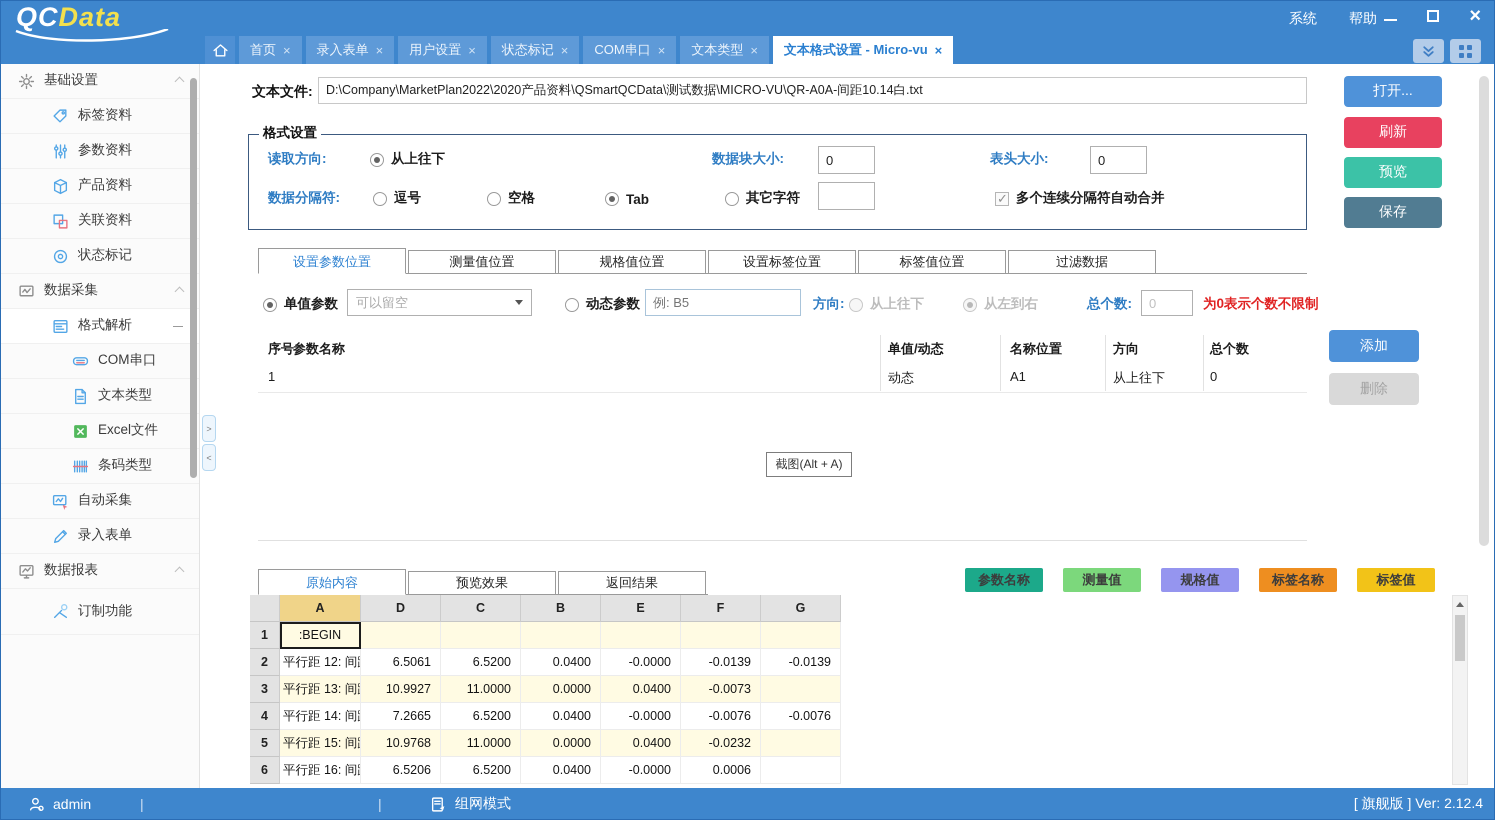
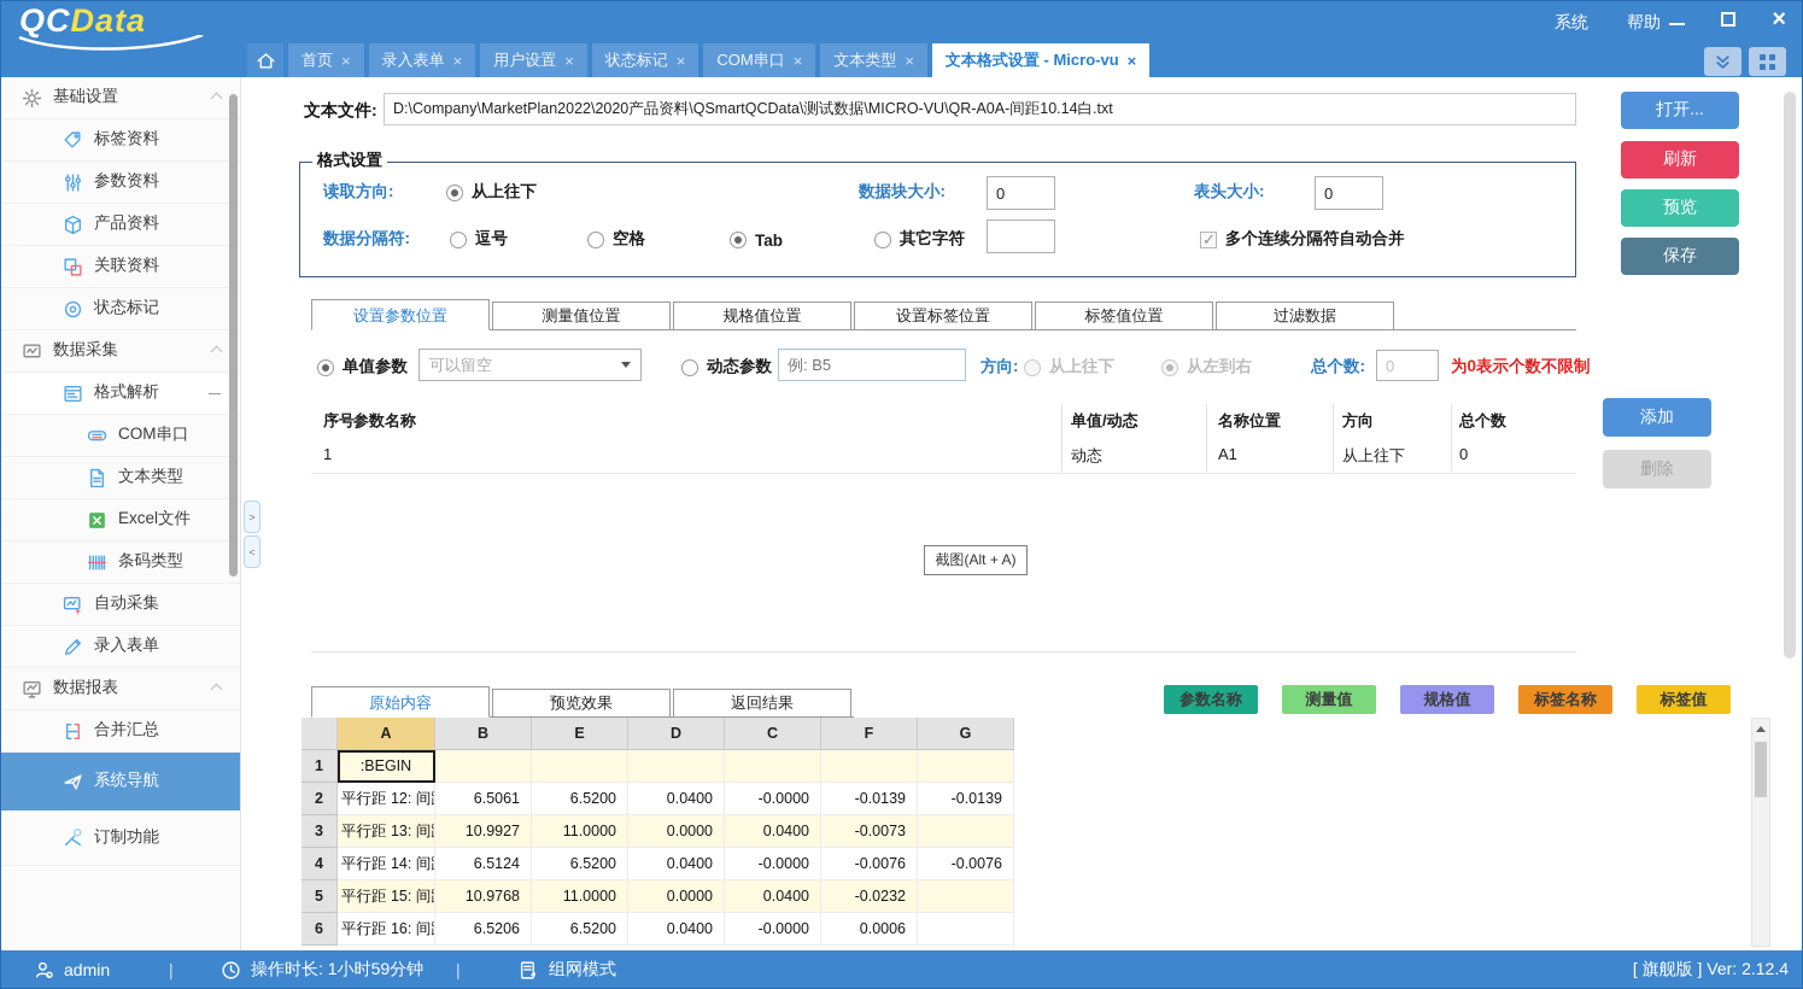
  QCData
  系统
  帮助
  ×
  首页
  录入表单
  用户设置
  状态标记
  COM串口
  文本类型
  文本格式设置 - Micro-vu
  基础设置
  标签资料
  参数资料
  产品资料
  关联资料
  状态标记
  数据采集
  格式解析
  COM串口
  文本类型
  Excel文件
  条码类型
  自动采集
  录入表单
  数据报表
+ 合并汇总
+ 系统导航
  订制功能
  文本文件:
  D:\Company\MarketPlan2022\2020产品资料\QSmartQCData\测试数据\MICRO-VU\QR-A0A-间距10.14白.txt
  打开...
  刷新
  预览
  保存
  格式设置
  读取方向:
  从上往下
  数据块大小:
  0
  表头大小:
  0
  数据分隔符:
  逗号
  空格
  Tab
  其它字符
  多个连续分隔符自动合并
  设置参数位置
  测量值位置
  规格值位置
  设置标签位置
  标签值位置
  过滤数据
  单值参数
  可以留空
  动态参数
  例: B5
  方向:
  从上往下
  从左到右
  总个数:
  0
  为0表示个数不限制
  序号
  参数名称
  单值/动态
  名称位置
  方向
  总个数
  1
  动态
  A1
  从上往下
  0
  截图(Alt + A)
  添加
  删除
  原始内容
  预览效果
  返回结果
  参数名称
  测量值
  规格值
  标签名称
  标签值
  A
- D
+ B
- C
+ E
- B
+ D
- E
+ C
  F
  G
  1
  :BEGIN
  2
  平行距 12: 间
  6.5061
  6.5200
  0.0400
  -0.0000
  -0.0139
  -0.0139
  3
  平行距 13: 间
  10.9927
  11.0000
  0.0000
  0.0400
  -0.0073
  4
  平行距 14: 间
- 7.2665
+ 6.5124
  6.5200
  0.0400
  -0.0000
  -0.0076
  -0.0076
  5
  平行距 15: 间
  10.9768
  11.0000
  0.0000
  0.0400
  -0.0232
  6
  平行距 16: 间
  6.5206
  6.5200
  0.0400
  -0.0000
  0.0006
  admin
  |
+ 操作时长: 1小时59分钟
  |
  组网模式
  [ 旗舰版 ] Ver: 2.12.4
